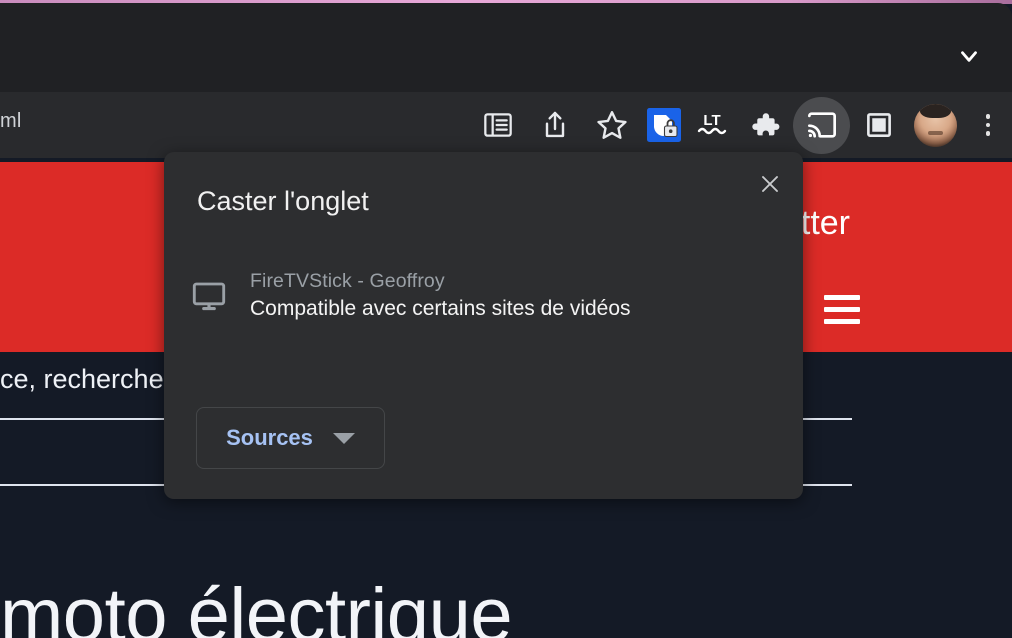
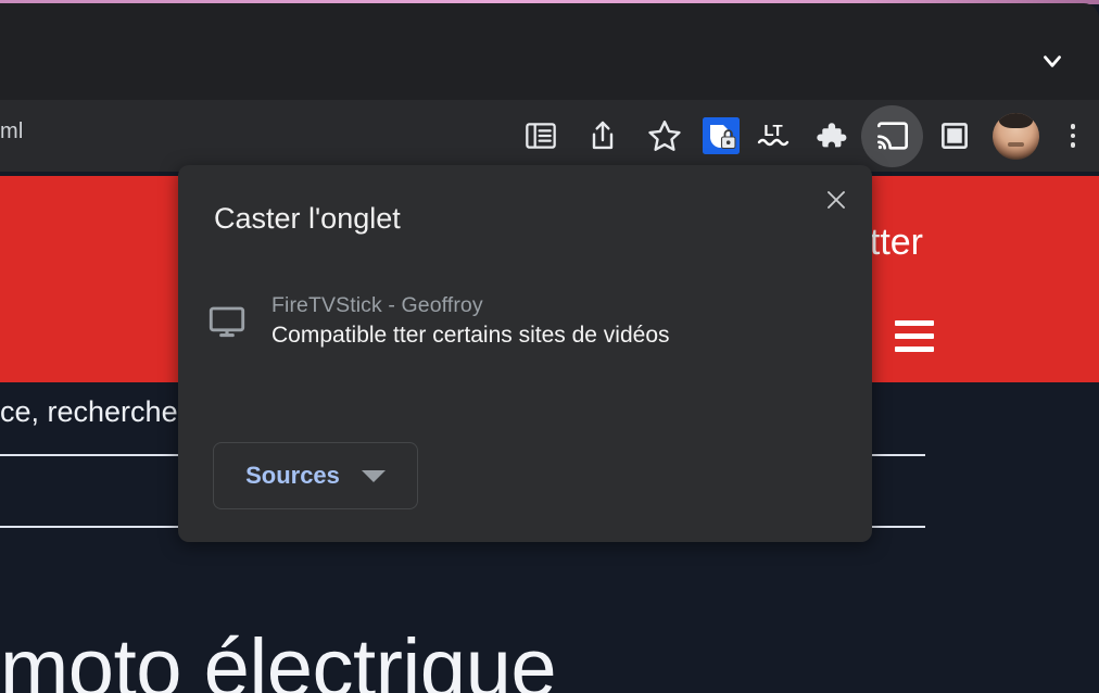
  ml
  LT
  tter
  ce, recherche
  moto électrique
  Caster l'onglet
  FireTVStick - Geoffroy
- Compatible avec certains sites de vidéos
+ Compatible tter certains sites de vidéos
  Sources
